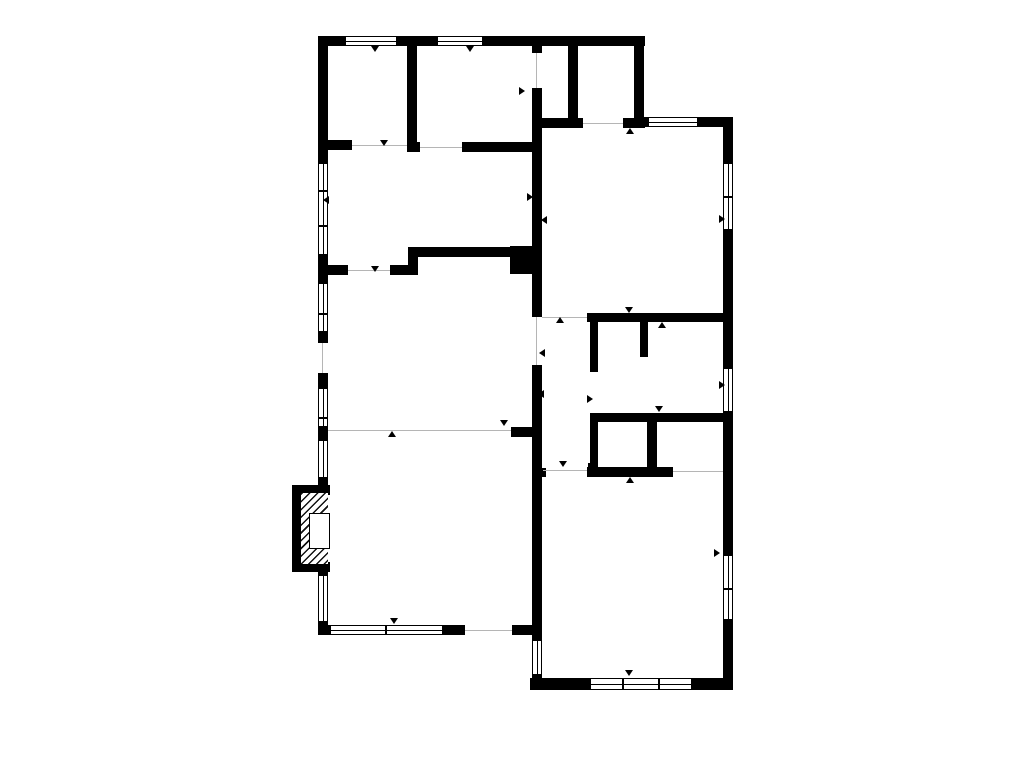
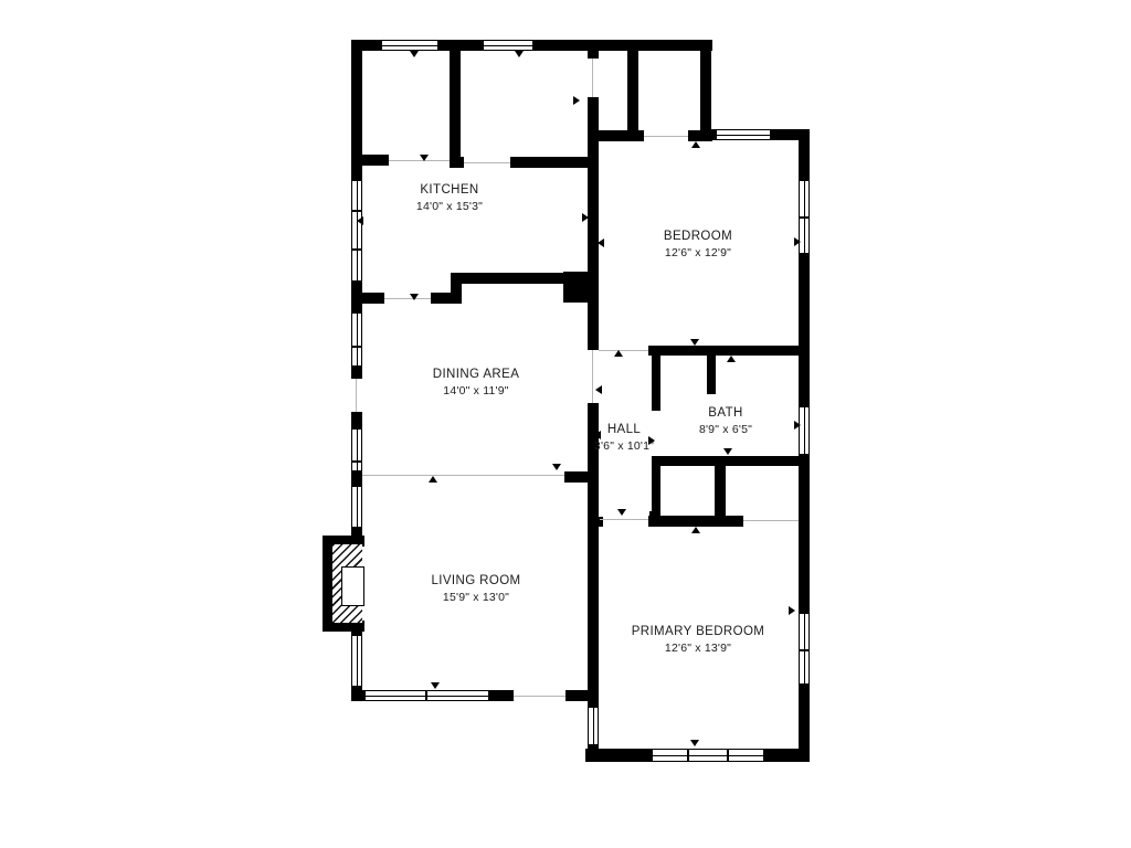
+ KITCHEN
+ 14'0" x 15'3"
+ BEDROOM
+ 12'6" x 12'9"
+ DINING AREA
+ 14'0" x 11'9"
+ HALL
+ 3'6" x 10'1"
+ BATH
+ 8'9" x 6'5"
+ LIVING ROOM
+ 15'9" x 13'0"
+ PRIMARY BEDROOM
+ 12'6" x 13'9"
